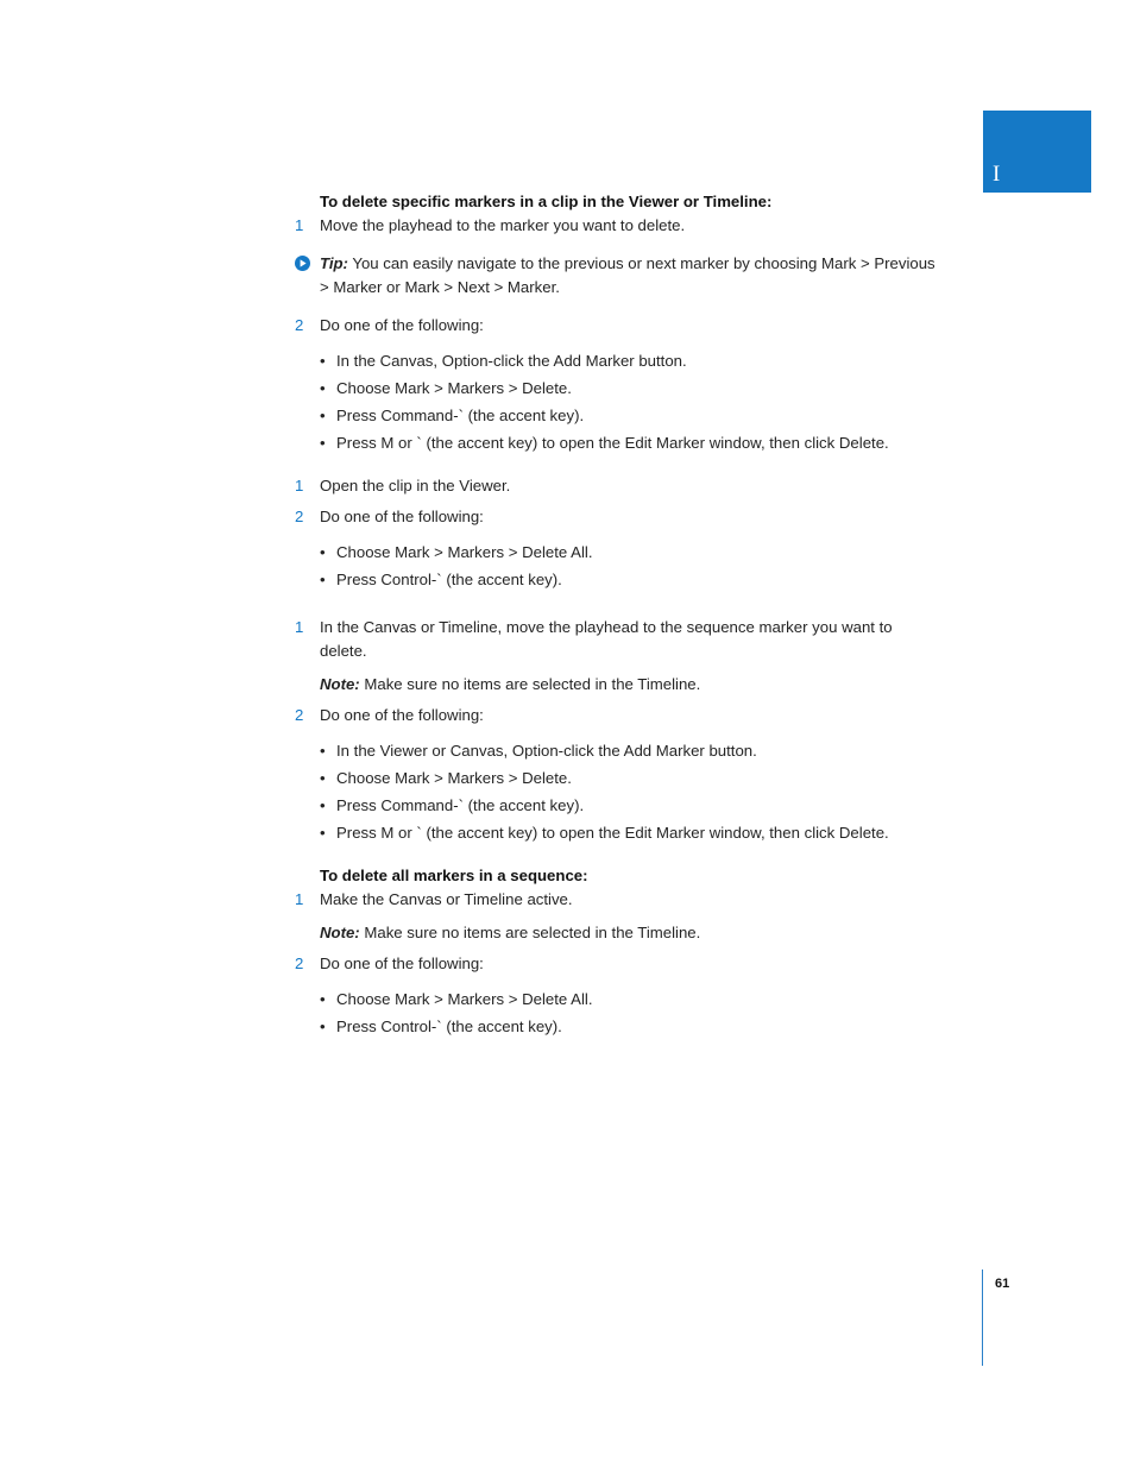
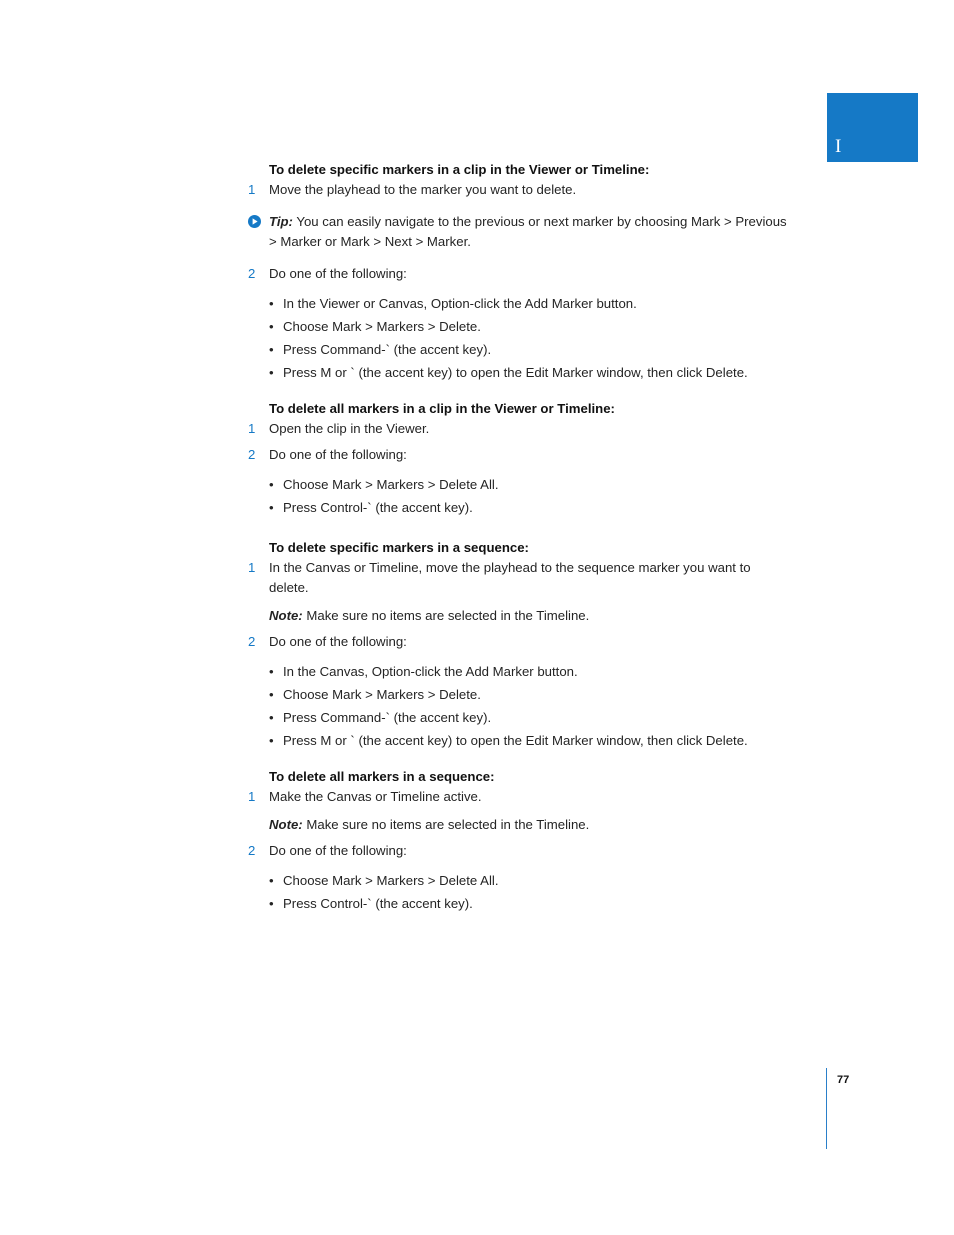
  I
  To delete specific markers in a clip in the Viewer or Timeline:
  1
  Move the playhead to the marker you want to delete.
  Tip: You can easily navigate to the previous or next marker by choosing Mark > Previous > Marker or Mark > Next > Marker.
  2
  Do one of the following:
  •
- In the Canvas, Option-click the Add Marker button.
+ In the Viewer or Canvas, Option-click the Add Marker button.
  •
  Choose Mark > Markers > Delete.
  •
  Press Command-` (the accent key).
  •
  Press M or ` (the accent key) to open the Edit Marker window, then click Delete.
+ To delete all markers in a clip in the Viewer or Timeline:
  1
  Open the clip in the Viewer.
  2
  Do one of the following:
  •
  Choose Mark > Markers > Delete All.
  •
  Press Control-` (the accent key).
+ To delete specific markers in a sequence:
  1
  In the Canvas or Timeline, move the playhead to the sequence marker you want to delete.
  Note: Make sure no items are selected in the Timeline.
  2
  Do one of the following:
  •
- In the Viewer or Canvas, Option-click the Add Marker button.
+ In the Canvas, Option-click the Add Marker button.
  •
  Choose Mark > Markers > Delete.
  •
  Press Command-` (the accent key).
  •
  Press M or ` (the accent key) to open the Edit Marker window, then click Delete.
  To delete all markers in a sequence:
  1
  Make the Canvas or Timeline active.
  Note: Make sure no items are selected in the Timeline.
  2
  Do one of the following:
  •
  Choose Mark > Markers > Delete All.
  •
  Press Control-` (the accent key).
- 61
+ 77
